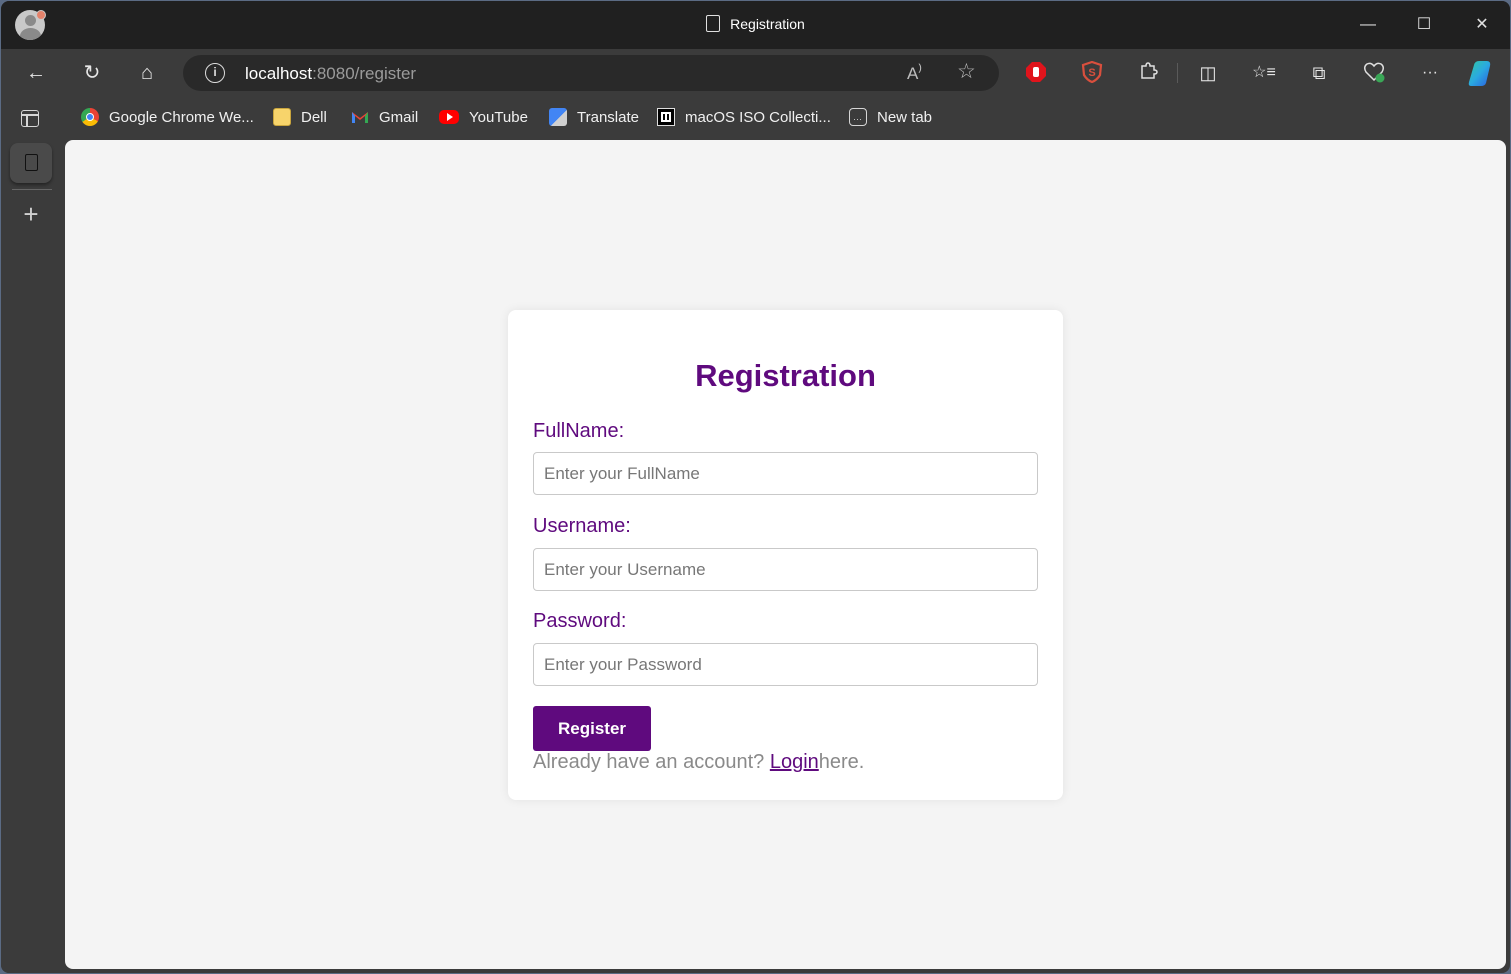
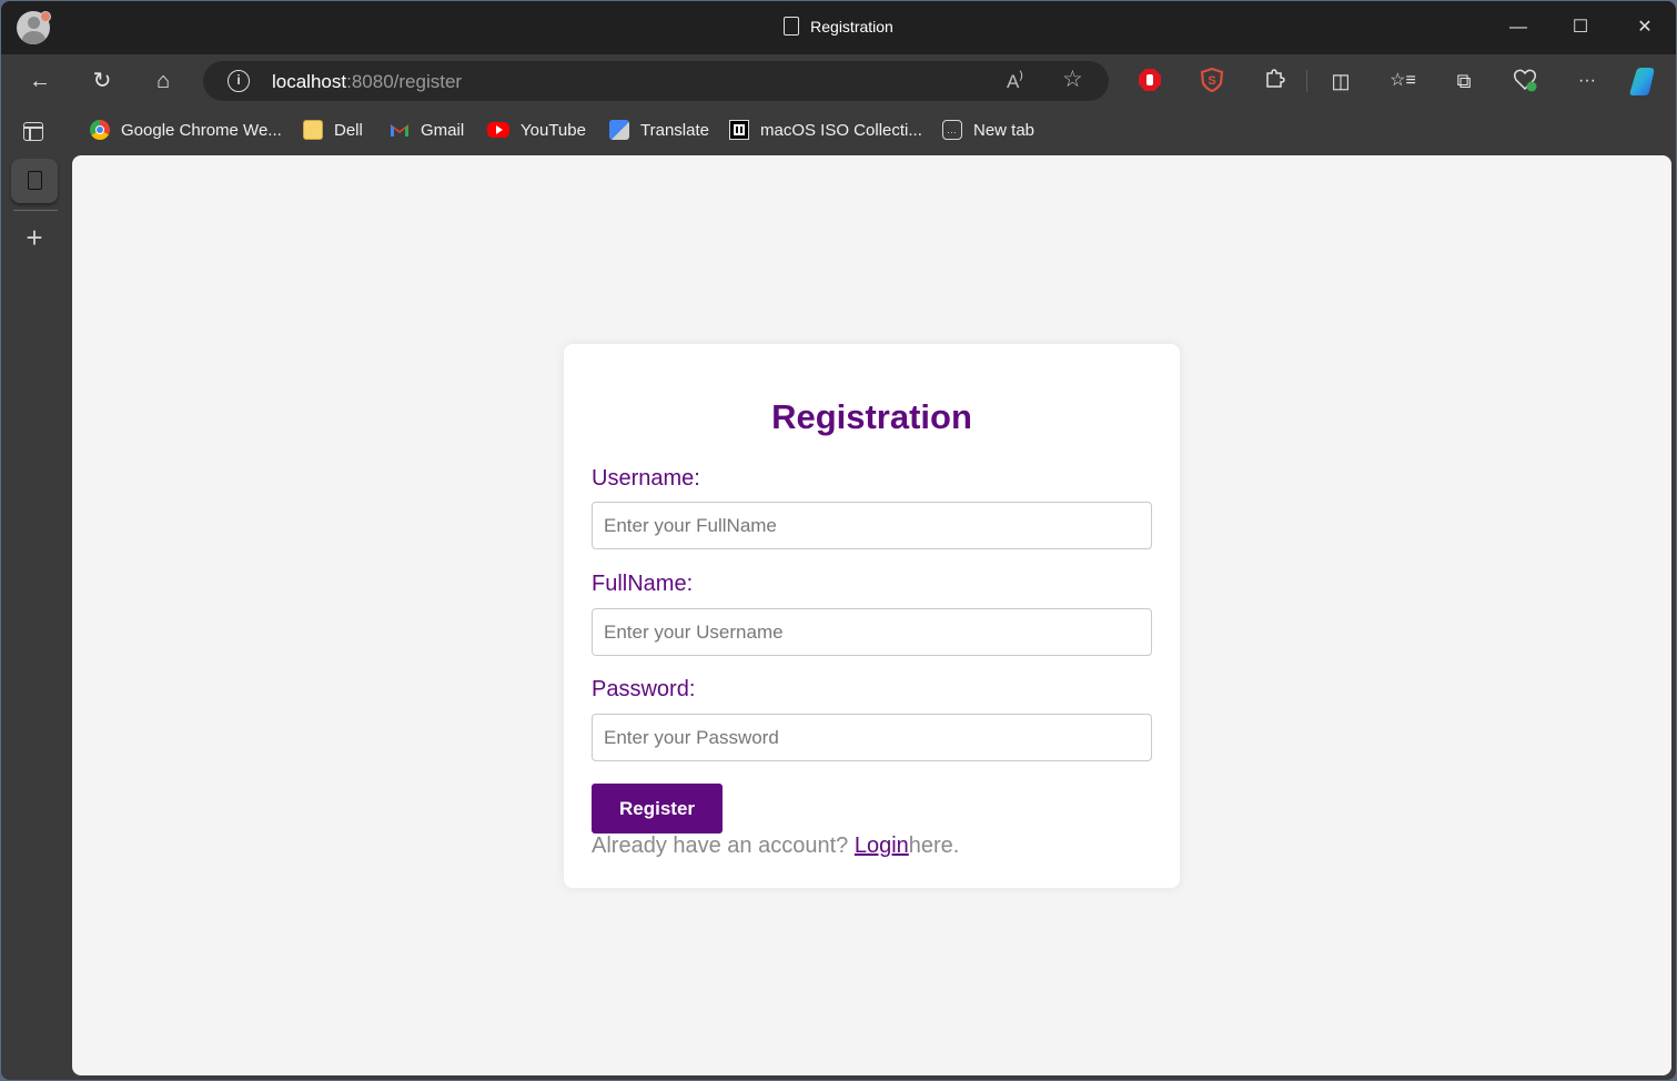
  Registration
  —
  ☐
  ✕
  ←
  ↻
  ⌂
  i
  localhost:8080/register
  A⁾
  ☆
  S
  ◫
  ☆≡
  ⧉
  ···
  Google Chrome We...
  Dell
  Gmail
  YouTube
  Translate
  macOS ISO Collecti...
  ···
  New tab
  +
  Registration
- FullName:
+ Username:
  Enter your FullName
- Username:
+ FullName:
  Enter your Username
  Password:
  Enter your Password
  Register
  Already have an account? Loginhere.
